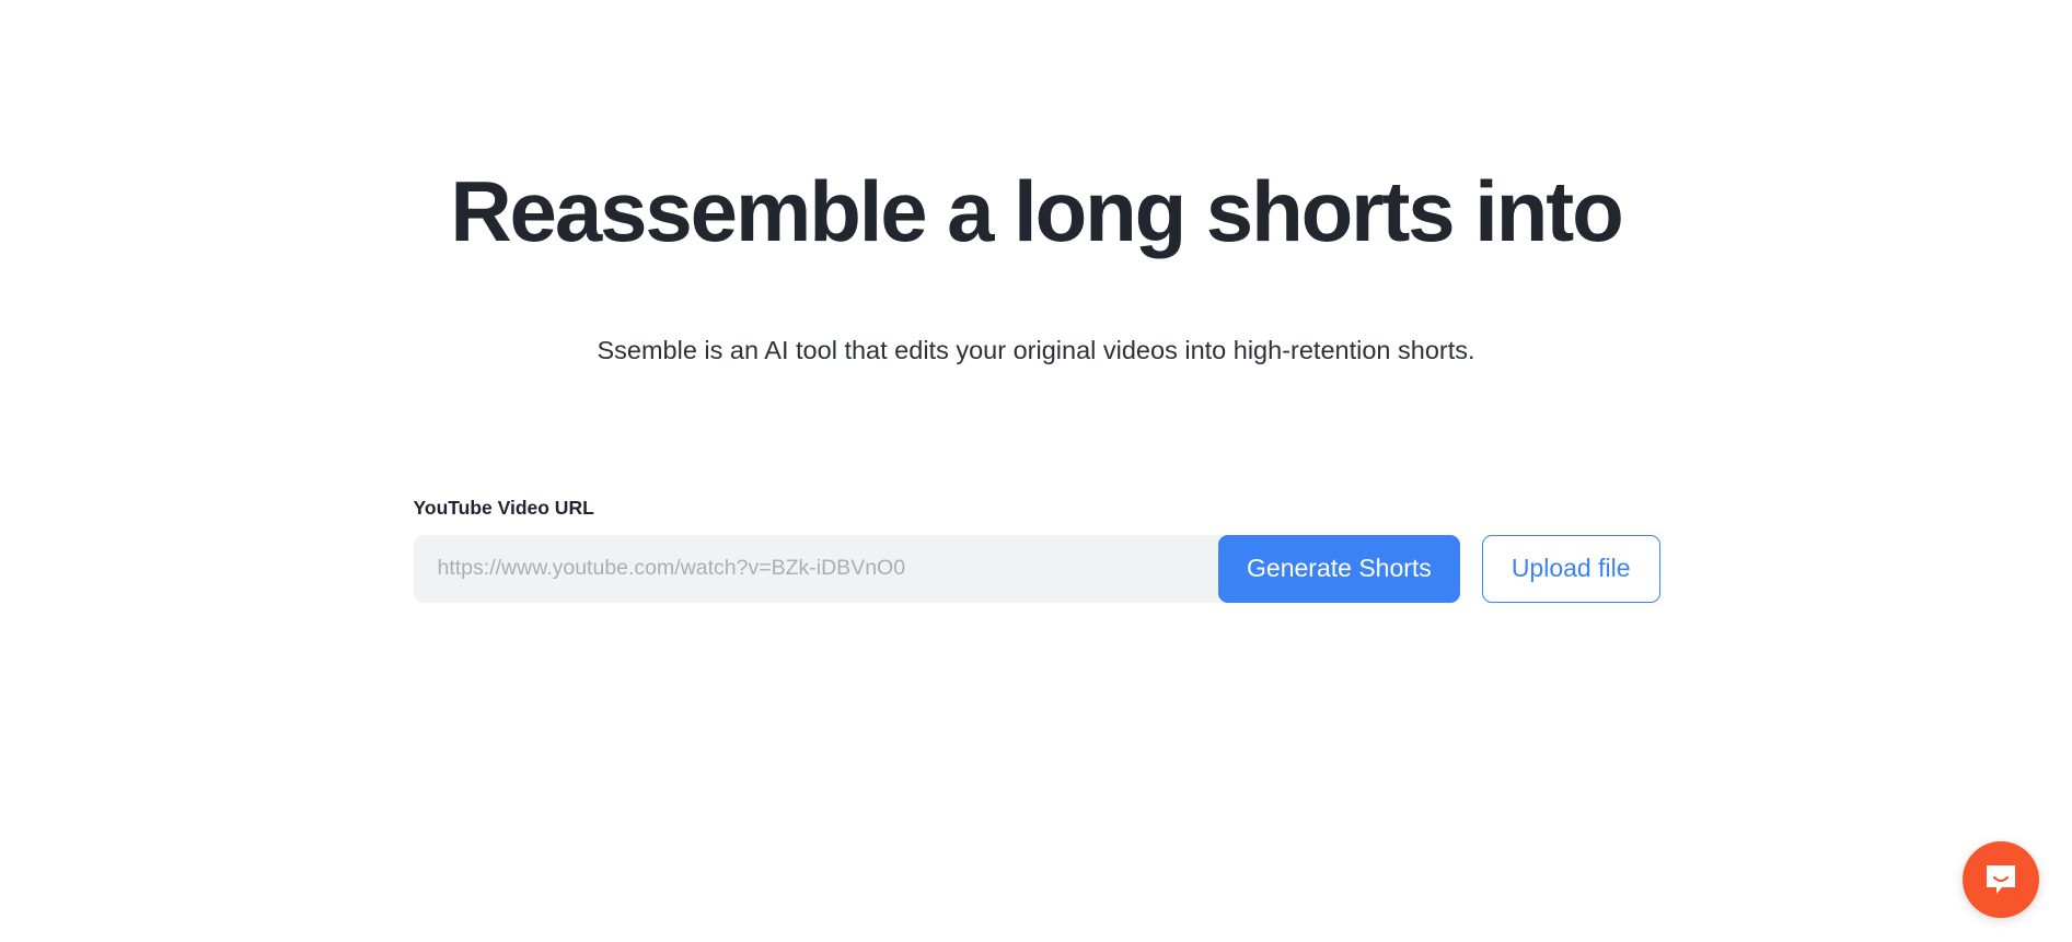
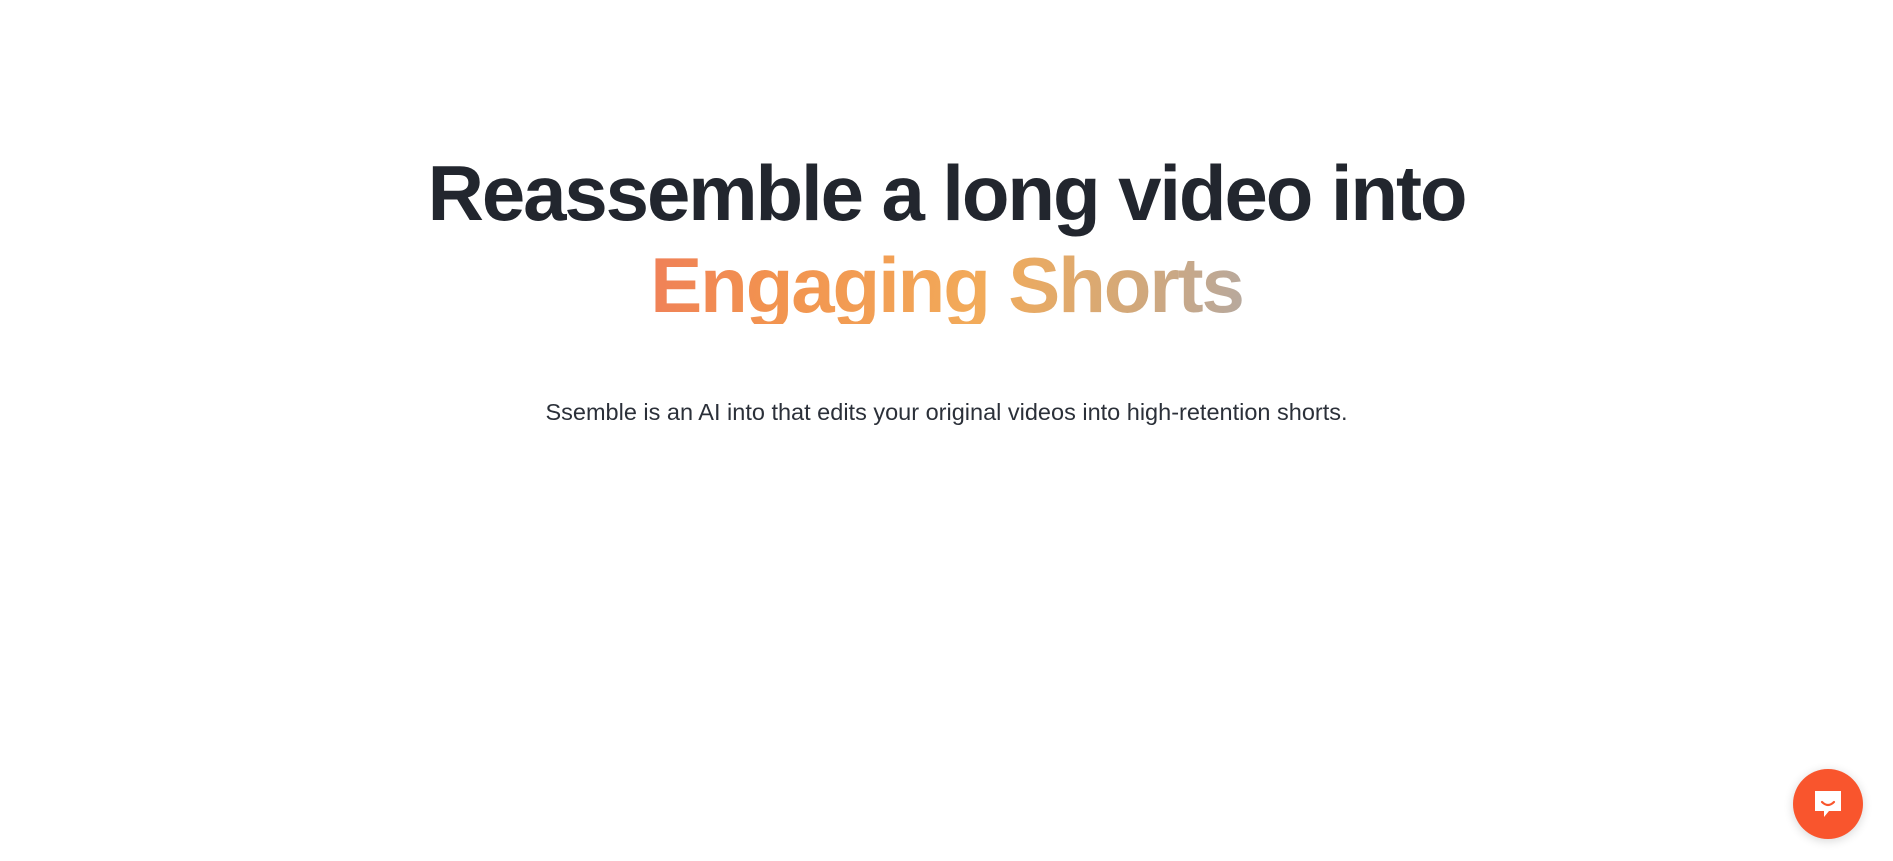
- Reassemble a long shorts into
+ Reassemble a long video into
+ Engaging Shorts
- Ssemble is an AI tool that edits your original videos into high-retention shorts.
+ Ssemble is an AI into that edits your original videos into high-retention shorts.
- YouTube Video URL
- https://www.youtube.com/watch?v=BZk-iDBVnO0
- Generate Shorts
- Upload file
